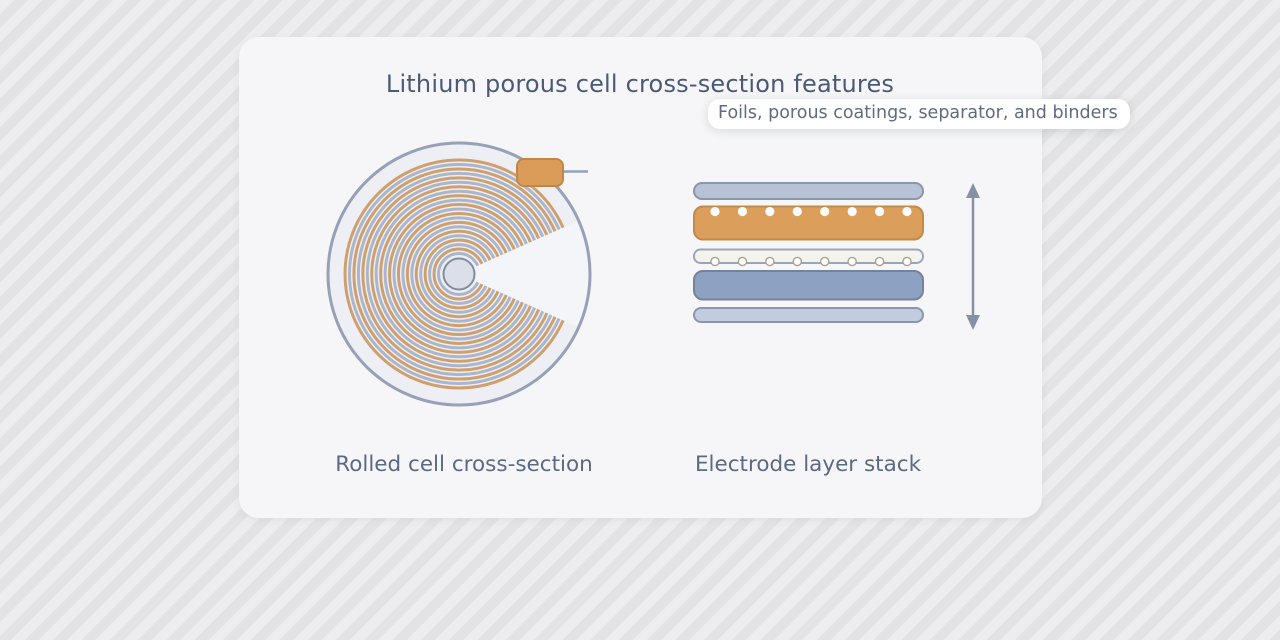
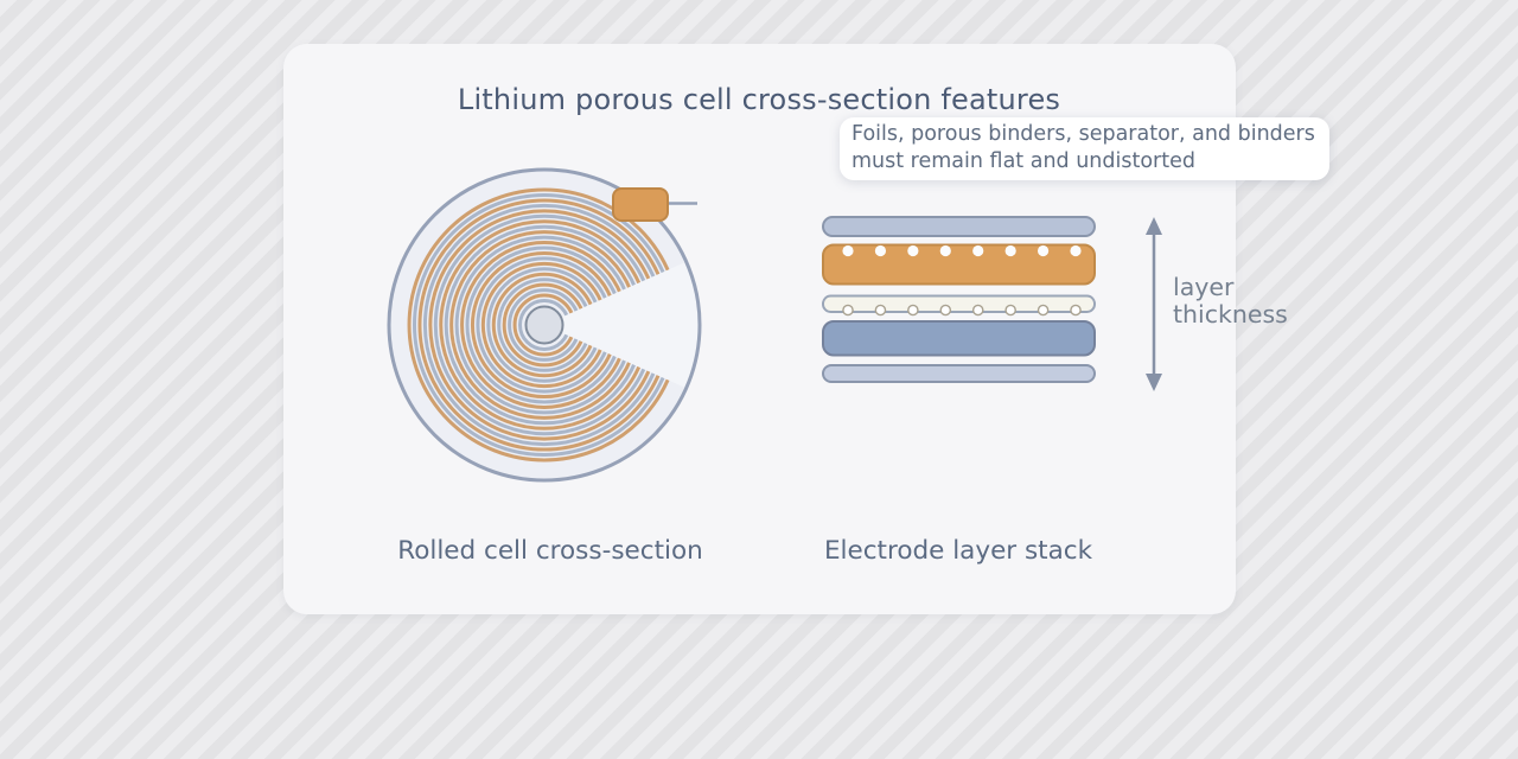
  Lithium porous cell cross-section features
- Foils, porous coatings, separator, and binders
+ Foils, porous binders, separator, and binders
+ must remain flat and undistorted
+ layer thickness
  Rolled cell cross-section
  Electrode layer stack
